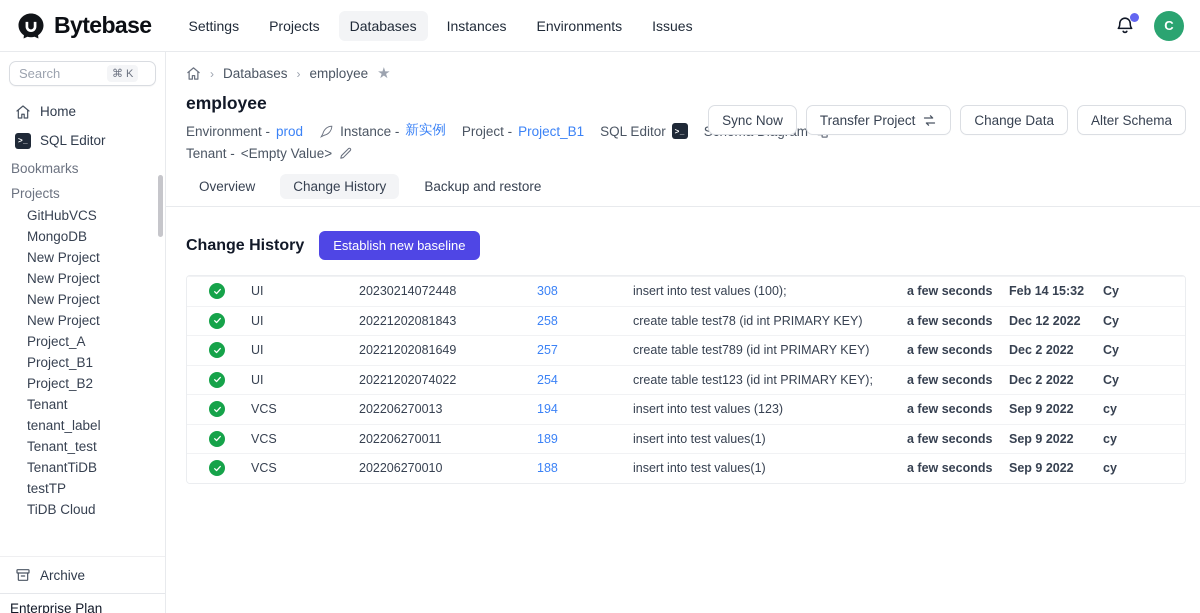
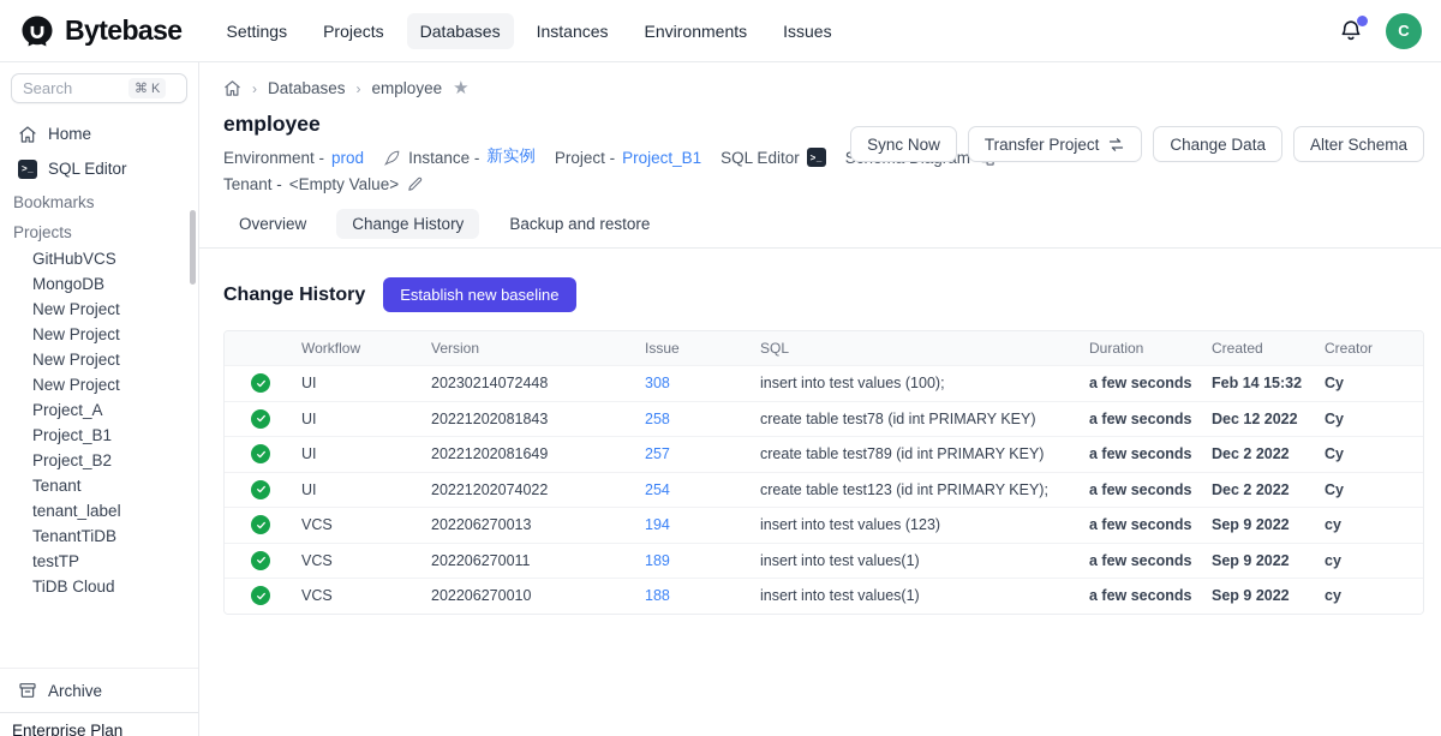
  Bytebase
  Settings
  Projects
  Databases
  Instances
  Environments
  Issues
  C
  Search
  ⌘ K
  Home
  >_
  SQL Editor
  Bookmarks
  Projects
  GitHubVCS
  MongoDB
  New Project
  New Project
  New Project
  New Project
  Project_A
  Project_B1
  Project_B2
  Tenant
  tenant_label
- Tenant_test
  TenantTiDB
  testTP
  TiDB Cloud
  Archive
  Enterprise Plan
  ›
  Databases
  ›
  employee
  ★
  employee
  Environment -
  prod
  Instance -
  新实例
  Project -
  Project_B1
  SQL Editor
  >_
  Tenant -
  <Empty Value>
  Sync Now
  Transfer Project
  Change Data
  Alter Schema
  Overview
  Change History
  Backup and restore
  Change History
  Establish new baseline
+ Workflow
+ Version
+ Issue
+ SQL
+ Duration
+ Created
+ Creator
  UI
  20230214072448
  308
  insert into test values (100);
  a few seconds
  Feb 14 15:32
  Cy
  UI
  20221202081843
  258
  create table test78 (id int PRIMARY KEY)
  a few seconds
  Dec 12 2022
  Cy
  UI
  20221202081649
  257
  create table test789 (id int PRIMARY KEY)
  a few seconds
  Dec 2 2022
  Cy
  UI
  20221202074022
  254
  create table test123 (id int PRIMARY KEY);
  a few seconds
  Dec 2 2022
  Cy
  VCS
  202206270013
  194
  insert into test values (123)
  a few seconds
  Sep 9 2022
  cy
  VCS
  202206270011
  189
  insert into test values(1)
  a few seconds
  Sep 9 2022
  cy
  VCS
  202206270010
  188
  insert into test values(1)
  a few seconds
  Sep 9 2022
  cy
